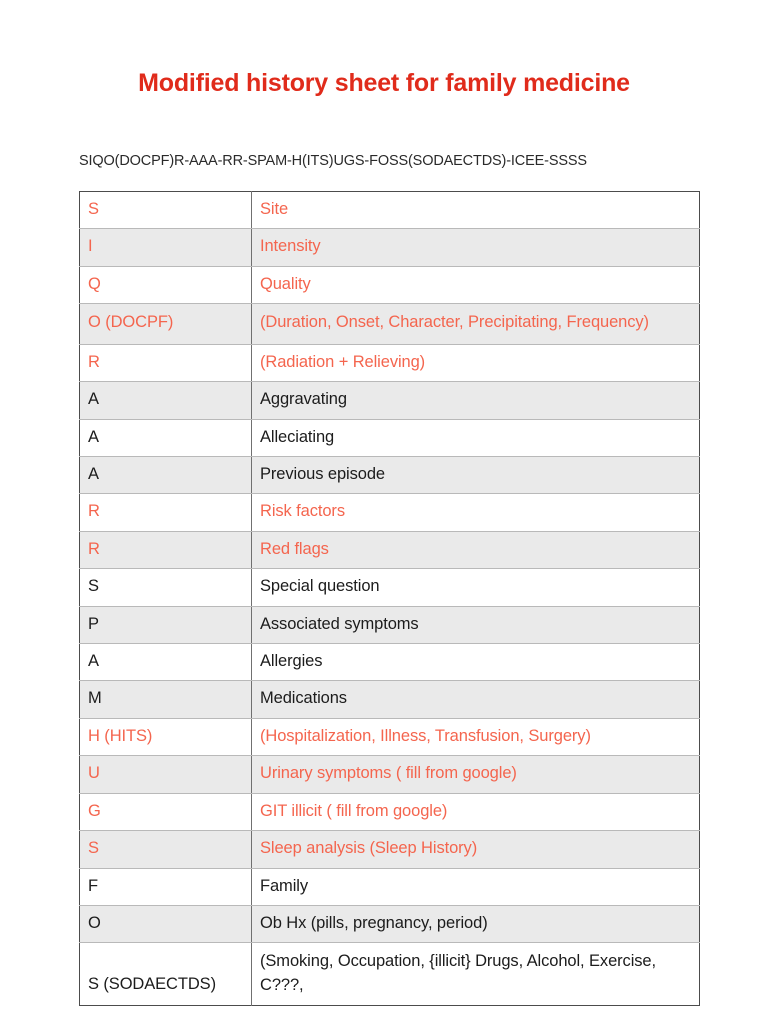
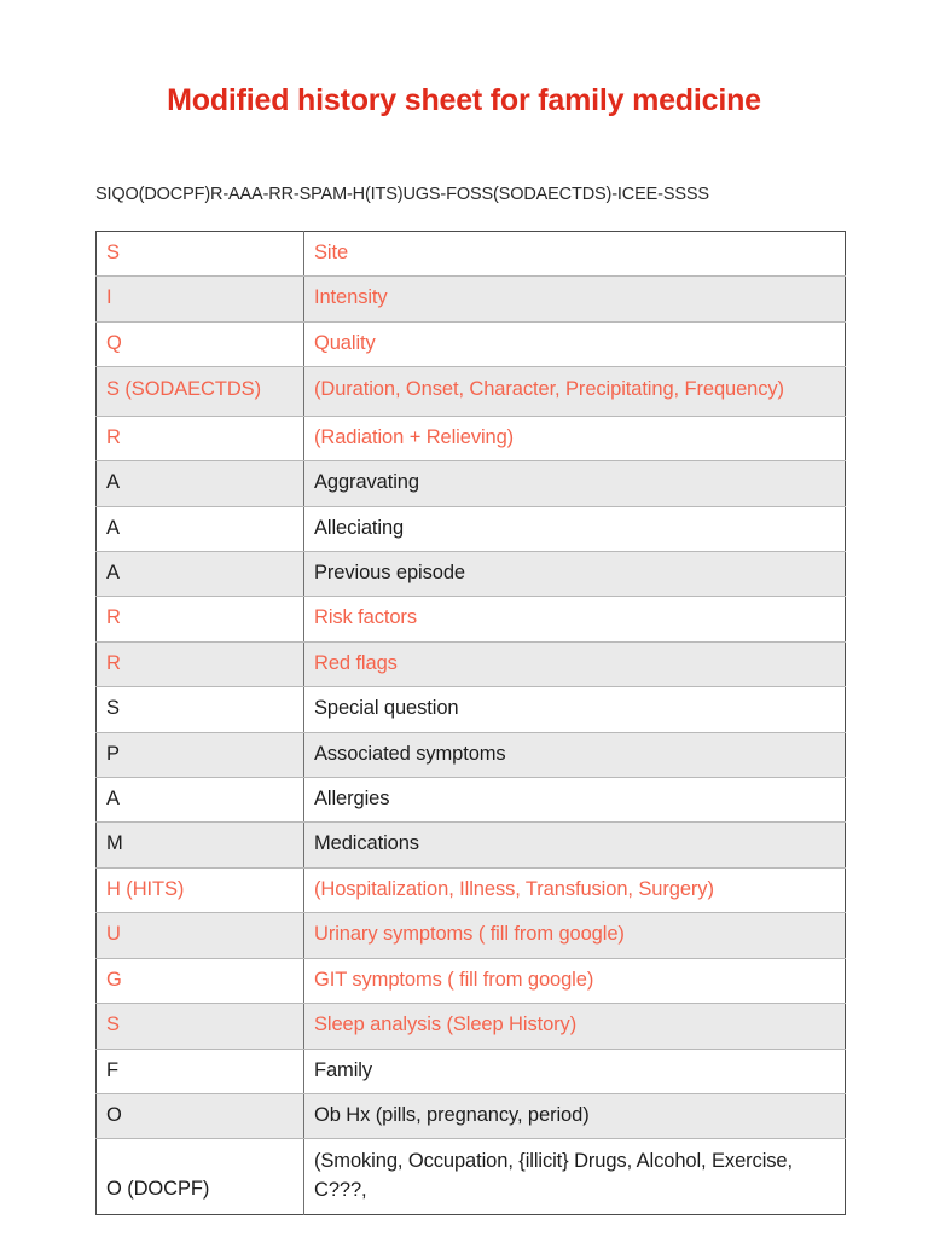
  Modified history sheet for family medicine
  SIQO(DOCPF)R-AAA-RR-SPAM-H(ITS)UGS-FOSS(SODAECTDS)-ICEE-SSSS
  S	Site
  I	Intensity
  Q	Quality
- O (DOCPF)	(Duration, Onset, Character, Precipitating, Frequency)
+ S (SODAECTDS)	(Duration, Onset, Character, Precipitating, Frequency)
  R	(Radiation + Relieving)
  A	Aggravating
  A	Alleciating
  A	Previous episode
  R	Risk factors
  R	Red flags
  S	Special question
  P	Associated symptoms
  A	Allergies
  M	Medications
  H (HITS)	(Hospitalization, Illness, Transfusion, Surgery)
  U	Urinary symptoms ( fill from google)
- G	GIT illicit ( fill from google)
+ G	GIT symptoms ( fill from google)
  S	Sleep analysis (Sleep History)
  F	Family
  O	Ob Hx (pills, pregnancy, period)
- S (SODAECTDS)	(Smoking, Occupation, {illicit} Drugs, Alcohol, Exercise, C???,
+ O (DOCPF)	(Smoking, Occupation, {illicit} Drugs, Alcohol, Exercise, C???,
